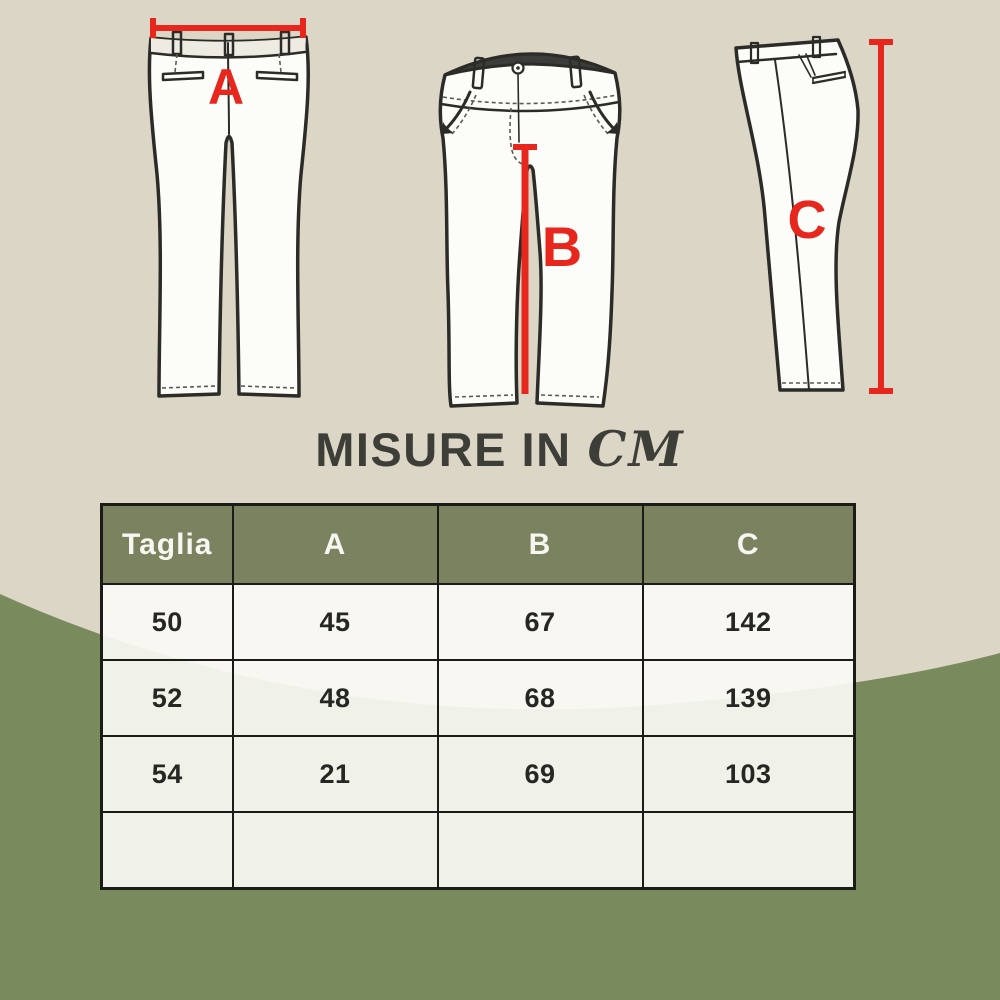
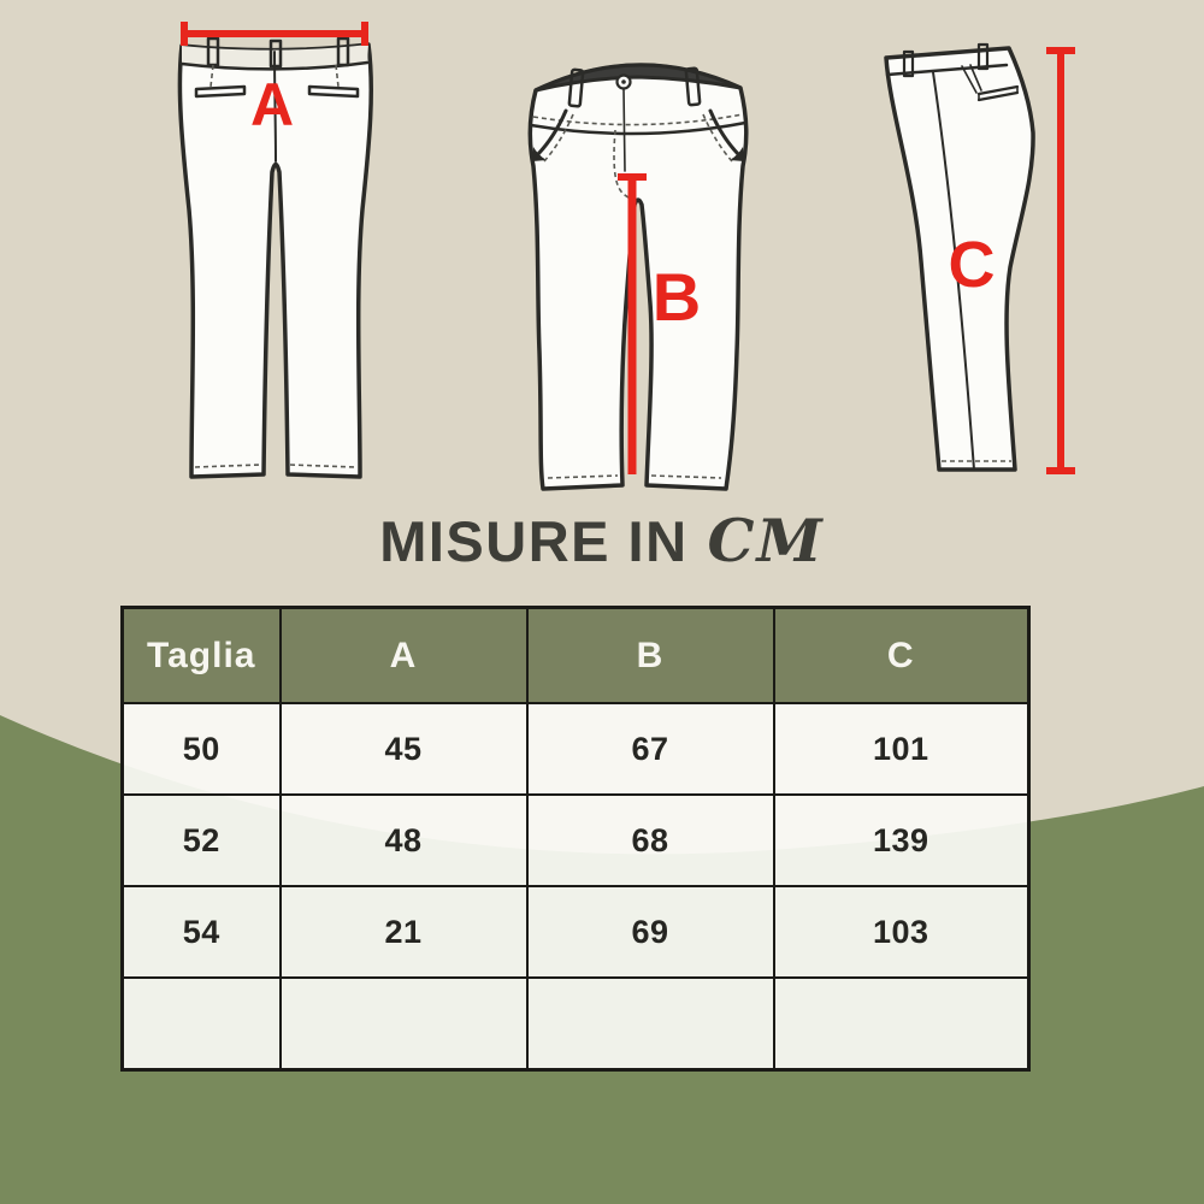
  A
  B
  C
  MISURE IN
  CM
  Taglia	A	B	C
- 50	45	67	142
+ 50	45	67	101
  52	48	68	139
  54	21	69	103
